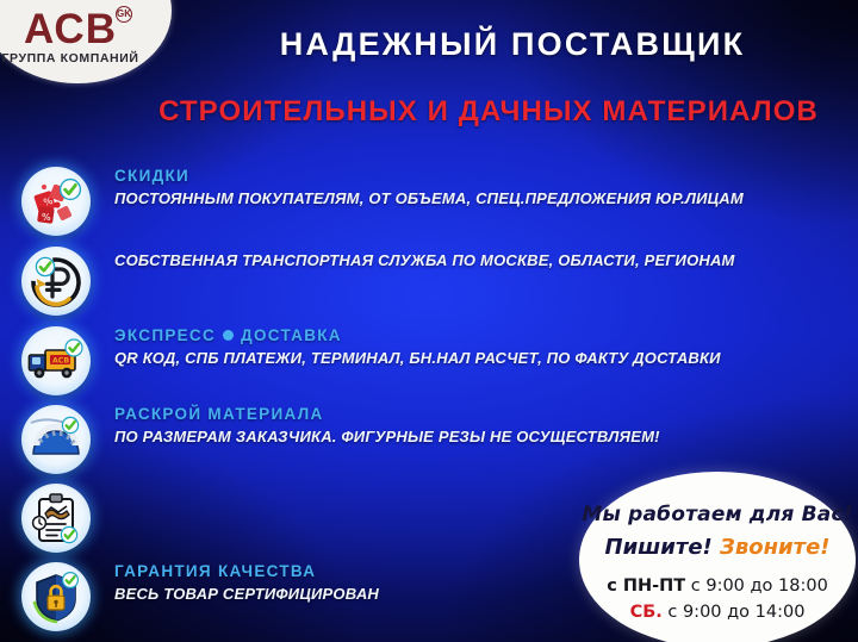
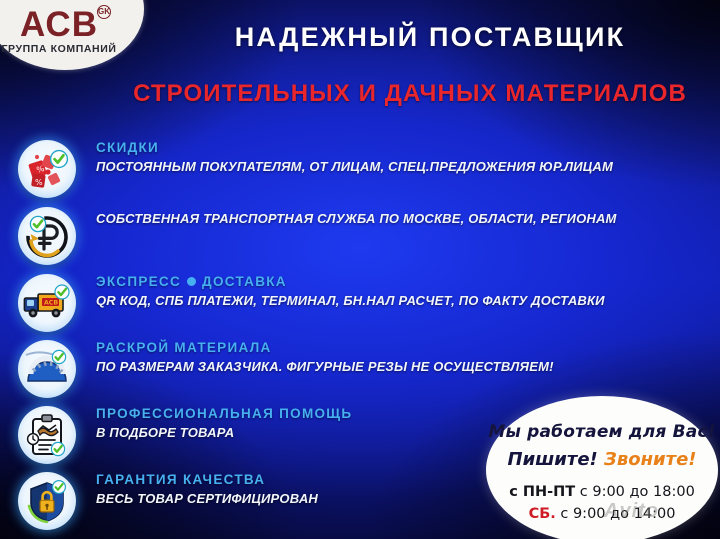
  АСВ
  GK
  ГРУППА КОМПАНИЙ
  НАДЕЖНЫЙ ПОСТАВЩИК
  СТРОИТЕЛЬНЫХ И ДАЧНЫХ МАТЕРИАЛОВ
  %
  СКИДКИ
- ПОСТОЯННЫМ ПОКУПАТЕЛЯМ, ОТ ОБЪЕМА, СПЕЦ.ПРЕДЛОЖЕНИЯ ЮР.ЛИЦАМ
+ ПОСТОЯННЫМ ПОКУПАТЕЛЯМ, ОТ ЛИЦАМ, СПЕЦ.ПРЕДЛОЖЕНИЯ ЮР.ЛИЦАМ
  СОБСТВЕННАЯ ТРАНСПОРТНАЯ СЛУЖБА ПО МОСКВЕ, ОБЛАСТИ, РЕГИОНАМ
  ЭКСПРЕСС ДОСТАВКА
  QR КОД, СПБ ПЛАТЕЖИ, ТЕРМИНАЛ, БН.НАЛ РАСЧЕТ, ПО ФАКТУ ДОСТАВКИ
  РАСКРОЙ МАТЕРИАЛА
  ПО РАЗМЕРАМ ЗАКАЗЧИКА. ФИГУРНЫЕ РЕЗЫ НЕ ОСУЩЕСТВЛЯЕМ!
+ ПРОФЕССИОНАЛЬНАЯ ПОМОЩЬ
+ В ПОДБОРЕ ТОВАРА
  ГАРАНТИЯ КАЧЕСТВА
  ВЕСЬ ТОВАР СЕРТИФИЦИРОВАН
  Мы работаем для Вас!
  Пишите! Звоните!
  с ПН-ПТ с 9:00 до 18:00
  СБ. с 9:00 до 14:00
+ Avito
